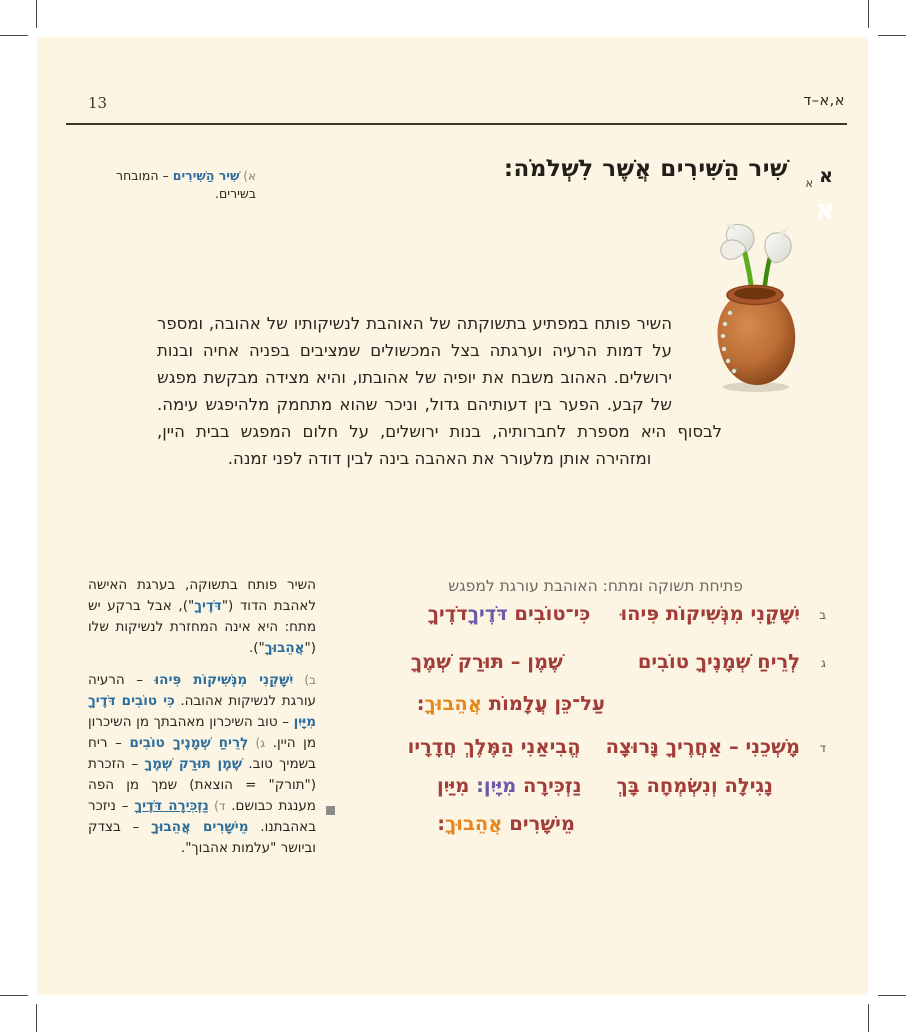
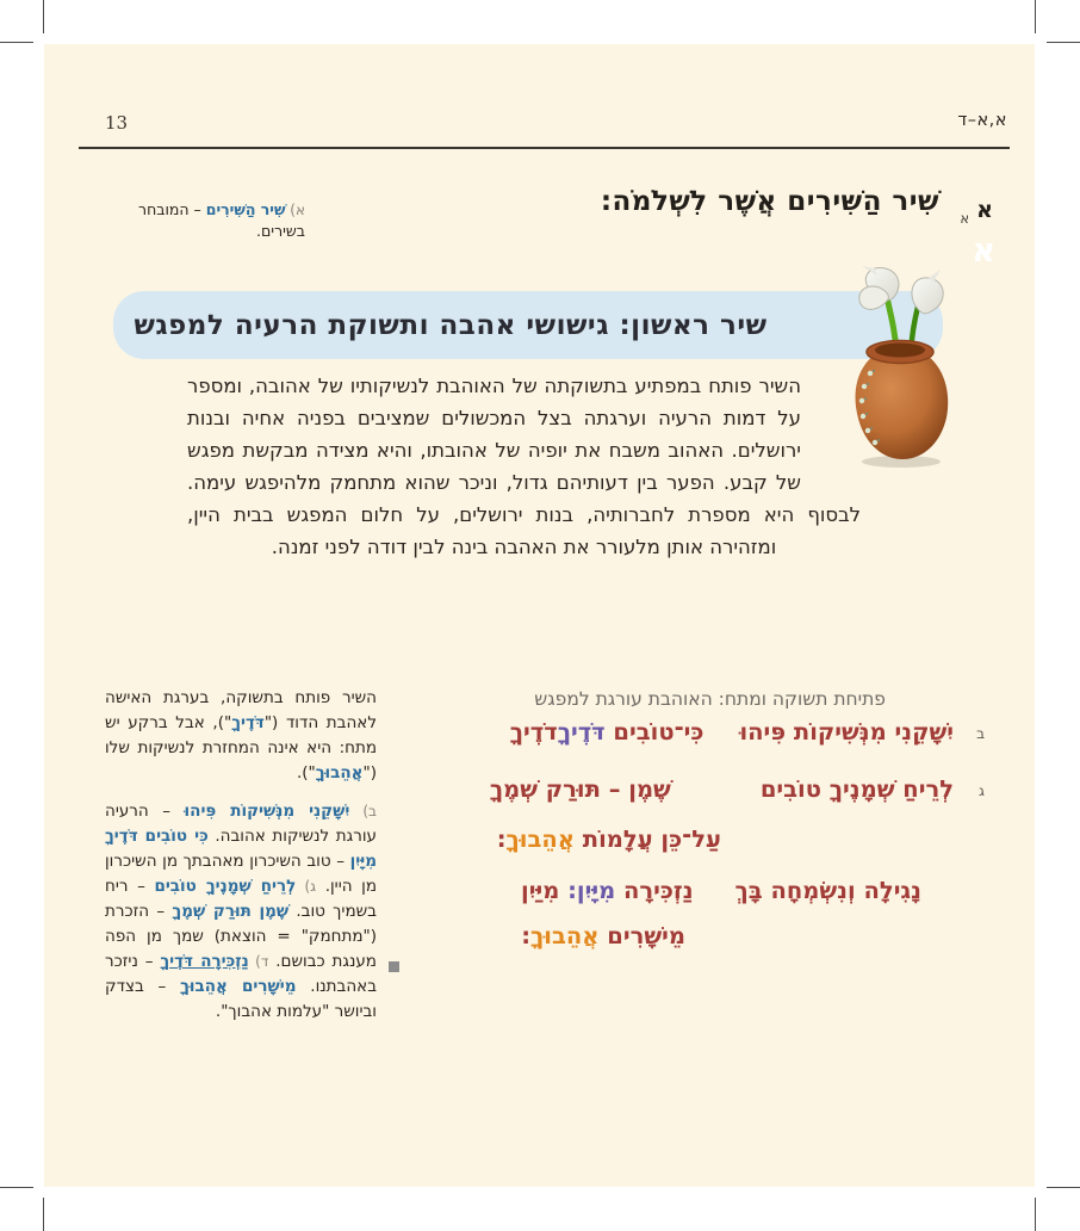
  13
  א,א–ד
  א
  א
  א
  שִׁיר הַשִּׁירִים אֲשֶׁר לִשְׁלֹמֹה:
  א) שִׁיר הַשִּׁירִים – המובחר בשירים.
+ שיר ראשון: גישושי אהבה ותשוקת הרעיה למפגש
  השיר פותח במפתיע בתשוקתה של האוהבת לנשיקותיו של אהובה, ומספר על דמות הרעיה וערגתה בצל המכשולים שמציבים בפניה אחיה ובנות ירושלים. האהוב משבח את יופיה של אהובתו, והיא מצידה מבקשת מפגש של קבע. הפער בין דעותיהם גדול, וניכר שהוא מתחמק מלהיפגש עימה. לבסוף היא מספרת לחברותיה, בנות ירושלים, על חלום המפגש בבית היין, ומזהירה אותן מלעורר את האהבה בינה לבין דודה לפני זמנה.
  פתיחת תשוקה ומתח: האוהבת עורגת למפגש
  ב
  יִשָּׁקֵנִי מִנְּשִׁיקוֹת פִּיהוּכִּי־טוֹבִים דֹּדֶיךָדֹדֶיךָ
  ג
  לְרֵיחַ שְׁמָנֶיךָ טוֹבִיםשֶׁמֶן – תּוּרַק שְׁמֶךָ
  עַל־כֵּן עֲלָמוֹת אֲהֵבוּךָ:
- ד
- מָשְׁכֵנִי – אַחֲרֶיךָ נָּרוּצָההֱבִיאַנִי הַמֶּלֶךְ חֲדָרָיו
  נָגִילָה וְנִשְׂמְחָה בָּךְנַזְכִּירָה מִיָּיִן: מִיַּיִן
  מֵישָׁרִים אֲהֵבוּךָ:
  השיר פותח בתשוקה, בערגת האישה לאהבת הדוד ("דֹּדֶיךָ"), אבל ברקע יש מתח: היא אינה המחזרת לנשיקות שלו ("אֲהֵבוּךָ").
- ב) יִשָּׁקֵנִי מִנְּשִׁיקוֹת פִּיהוּ – הרעיה עורגת לנשיקות אהובה. כִּי טוֹבִים דֹּדֶיךָ מִיָּיִן – טוב השיכרון מאהבתך מן השיכרון מן היין. ג) לְרֵיחַ שְׁמָנֶיךָ טוֹבִים – ריח בשמיך טוב. שֶׁמֶן תּוּרַק שְׁמֶךָ – הזכרת ("תורק" = הוצאת) שמך מן הפה מענגת כבושם. ד) נַזְכִּירָה דֹּדֶיךָ – ניזכר באהבתנו. מֵישָׁרִים אֲהֵבוּךָ – בצדק וביושר "עלמות אהבוך".
+ ב) יִשָּׁקֵנִי מִנְּשִׁיקוֹת פִּיהוּ – הרעיה עורגת לנשיקות אהובה. כִּי טוֹבִים דֹּדֶיךָ מִיָּיִן – טוב השיכרון מאהבתך מן השיכרון מן היין. ג) לְרֵיחַ שְׁמָנֶיךָ טוֹבִים – ריח בשמיך טוב. שֶׁמֶן תּוּרַק שְׁמֶךָ – הזכרת ("מתחמק" = הוצאת) שמך מן הפה מענגת כבושם. ד) נַזְכִּירָה דֹּדֶיךָ – ניזכר באהבתנו. מֵישָׁרִים אֲהֵבוּךָ – בצדק וביושר "עלמות אהבוך".
